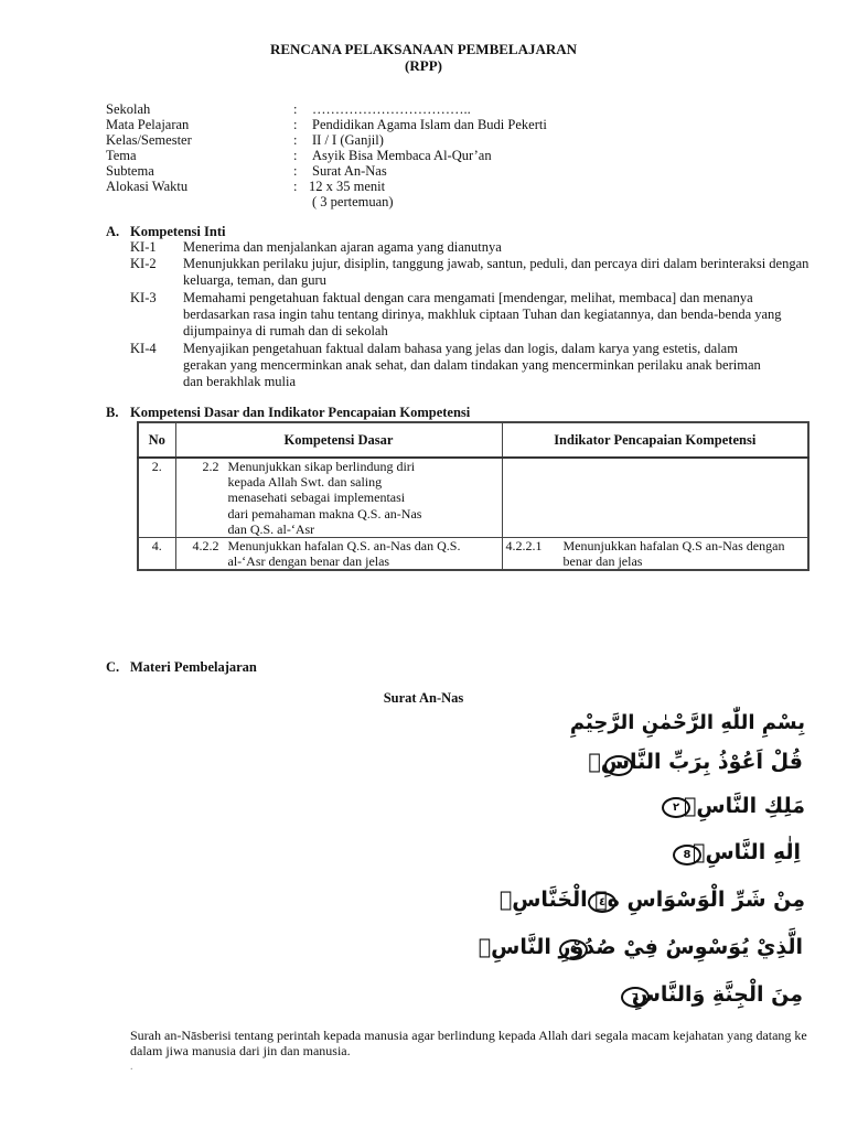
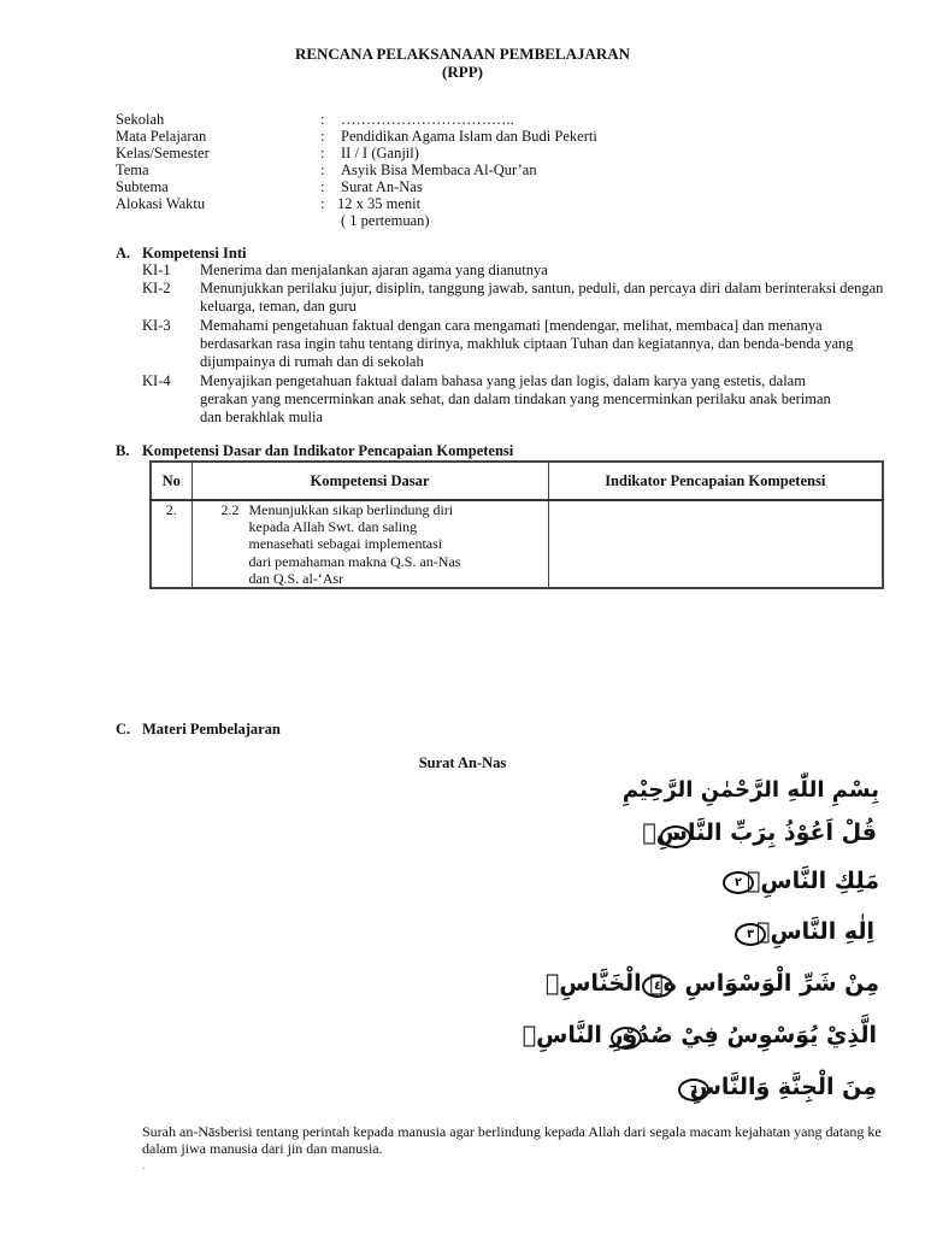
  RENCANA PELAKSANAAN PEMBELAJARAN
  (RPP)
  Sekolah
  :
  ……………………………..
  Mata Pelajaran
  :
  Pendidikan Agama Islam dan Budi Pekerti
  Kelas/Semester
  :
  II / I (Ganjil)
  Tema
  :
  Asyik Bisa Membaca Al-Qur’an
  Subtema
  :
  Surat An-Nas
  Alokasi Waktu
  :
  12 x 35 menit
- ( 3 pertemuan)
+ ( 1 pertemuan)
  A. Kompetensi Inti
  KI-1
  Menerima dan menjalankan ajaran agama yang dianutnya
  KI-2
  Menunjukkan perilaku jujur, disiplin, tanggung jawab, santun, peduli, dan percaya diri dalam berinteraksi dengan keluarga, teman, dan guru
  KI-3
  Memahami pengetahuan faktual dengan cara mengamati [mendengar, melihat, membaca] dan menanya berdasarkan rasa ingin tahu tentang dirinya, makhluk ciptaan Tuhan dan kegiatannya, dan benda-benda yang dijumpainya di rumah dan di sekolah
  KI-4
  Menyajikan pengetahuan faktual dalam bahasa yang jelas dan logis, dalam karya yang estetis, dalam gerakan yang mencerminkan anak sehat, dan dalam tindakan yang mencerminkan perilaku anak beriman dan berakhlak mulia
  B. Kompetensi Dasar dan Indikator Pencapaian Kompetensi
  No	Kompetensi Dasar	Indikator Pencapaian Kompetensi
  2.	2.2 Menunjukkan sikap berlindung diri kepada Allah Swt. dan saling menasehati sebagai implementasi dari pemahaman makna Q.S. an-Nas dan Q.S. al-‘Asr
- 4.	4.2.2 Menunjukkan hafalan Q.S. an-Nas dan Q.S. al-‘Asr dengan benar dan jelas	4.2.2.1 Menunjukkan hafalan Q.S an-Nas dengan benar dan jelas
  C. Materi Pembelajaran
  Surat An-Nas
  بِسْمِ اللّٰهِ الرَّحْمٰنِ الرَّحِيْمِ
  قُلْ اَعُوْذُ بِرَبِّ النَّاسِۙ
  ١
  مَلِكِ النَّاسِۙ
  ٢
  اِلٰهِ النَّاسِۙ
- 8
+ ٣
  مِنْ شَرِّ الْوَسْوَاسِ ەۙ الْخَنَّاسِۖ
  ٤
  الَّذِيْ يُوَسْوِسُ فِيْ صُدُوْرِ النَّاسِۙ
  ٥
  مِنَ الْجِنَّةِ وَالنَّاسِ
  ٦
  Surah an-Nāsberisi tentang perintah kepada manusia agar berlindung kepada Allah dari segala macam kejahatan yang datang ke dalam jiwa manusia dari jin dan manusia.
  .
